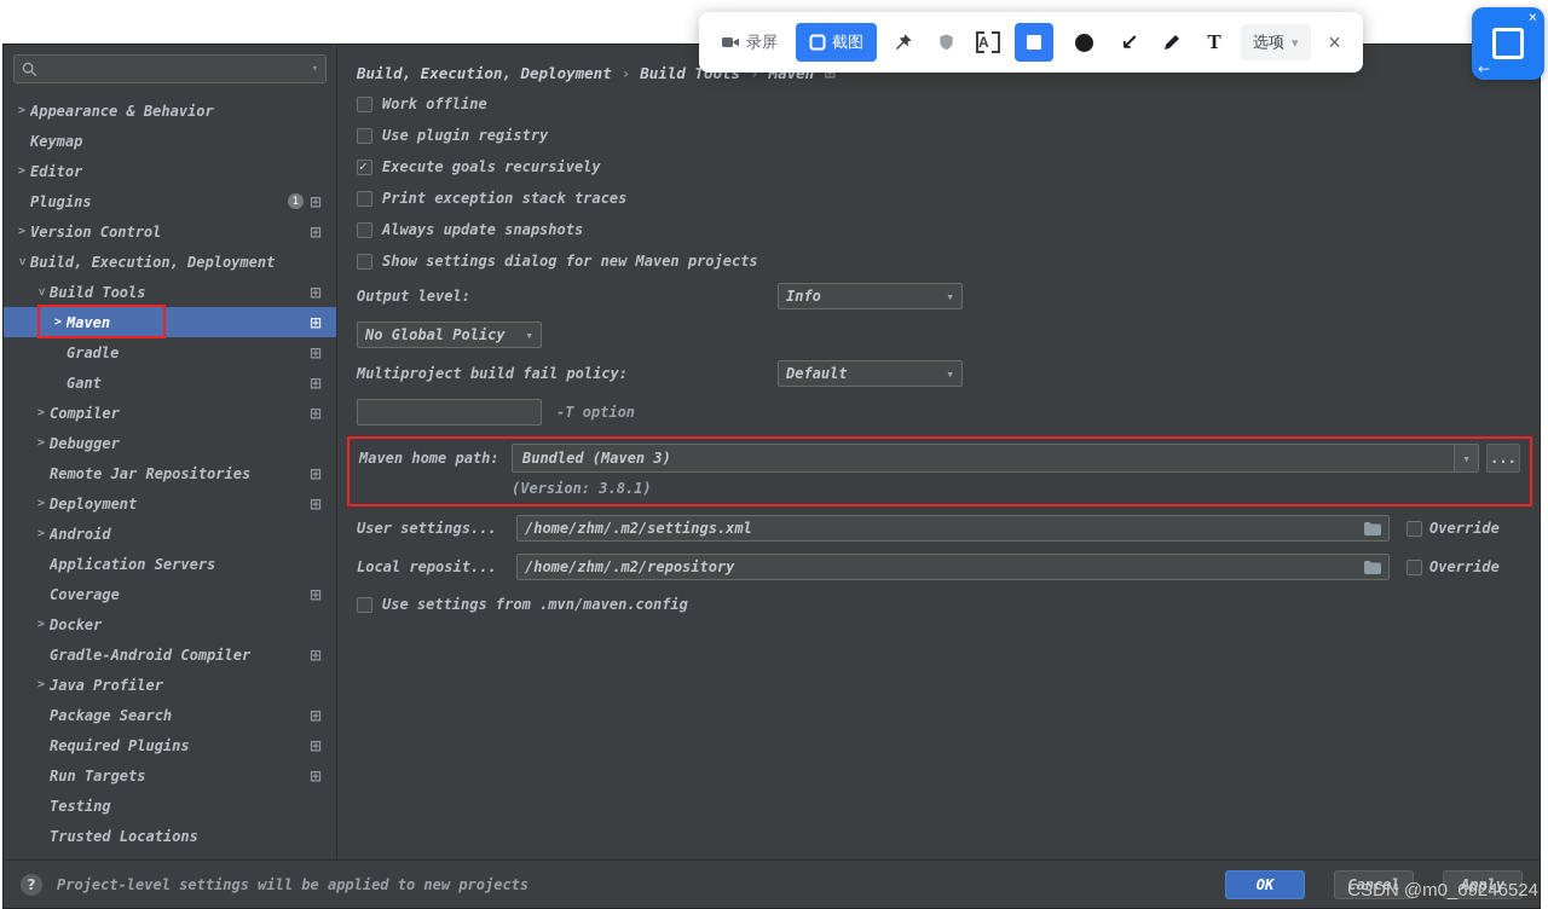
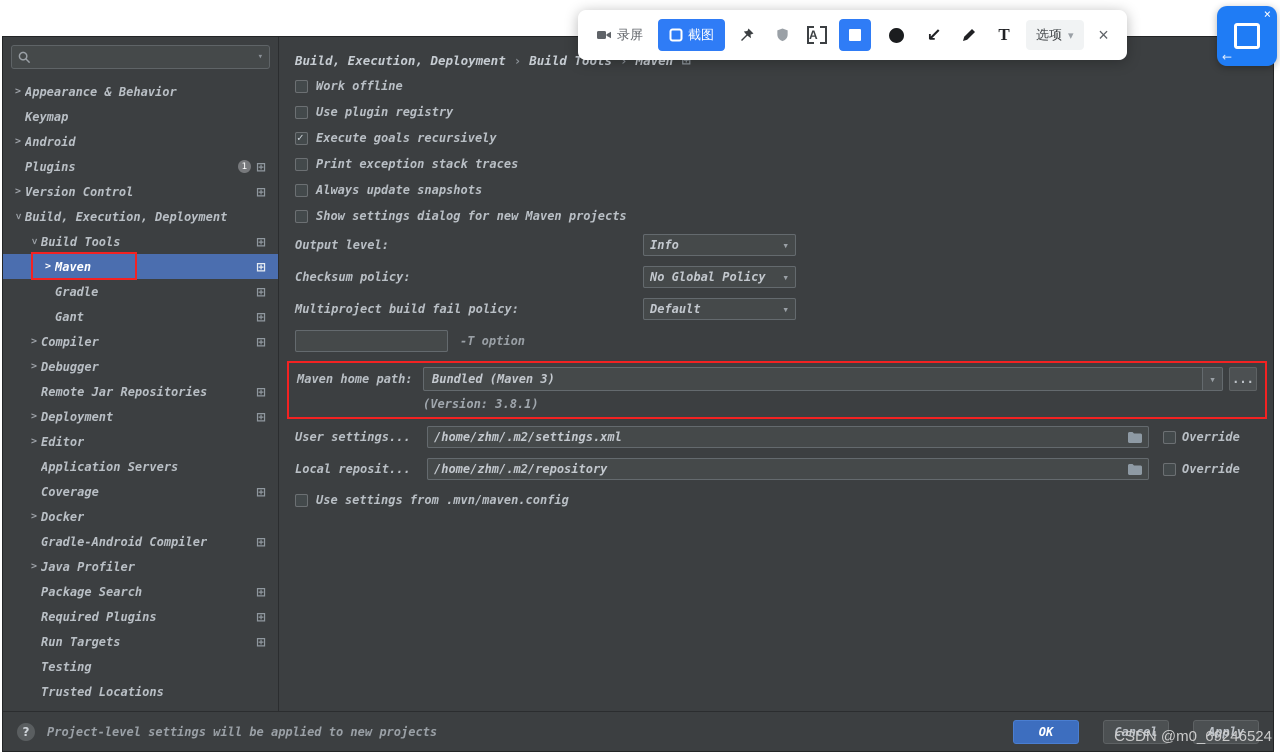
  ▾
  Appearance & Behavior
  Keymap
- Editor
+ Android
  Plugins
  1
  Version Control
  Build, Execution, Deployment
  Build Tools
  Maven
  Gradle
  Gant
  Compiler
  Debugger
  Remote Jar Repositories
  Deployment
- Android
+ Editor
  Application Servers
  Coverage
  Docker
  Gradle-Android Compiler
  Java Profiler
  Package Search
  Required Plugins
  Run Targets
  Testing
  Trusted Locations
  Build, Execution, Deployment
  ›
  Build Tools
  ›
  Maven
  Work offline
  Use plugin registry
  Execute goals recursively
  Print exception stack traces
  Always update snapshots
  Show settings dialog for new Maven projects
  Output level:
  Info
+ Checksum policy:
  No Global Policy
  Multiproject build fail policy:
  Default
  -T option
  Maven home path:
  Bundled (Maven 3)
  ...
  (Version: 3.8.1)
  User settings...
  /home/zhm/.m2/settings.xml
  Override
  Local reposit...
  /home/zhm/.m2/repository
  Override
  Use settings from .mvn/maven.config
  ?
  Project-level settings will be applied to new projects
  OK
  Cancel
  Apply
  录屏
  截图
  ↙
  T
  选项
  CSDN @m0_69246524
